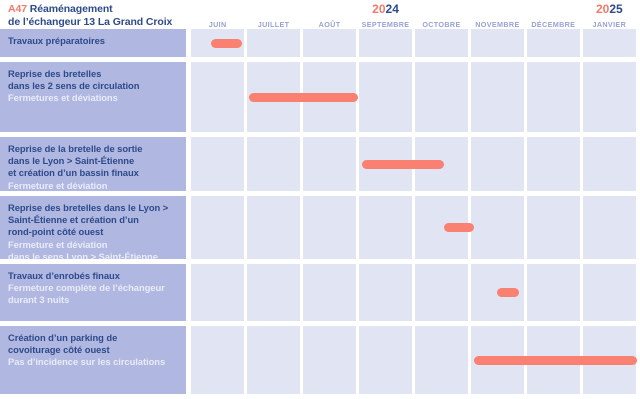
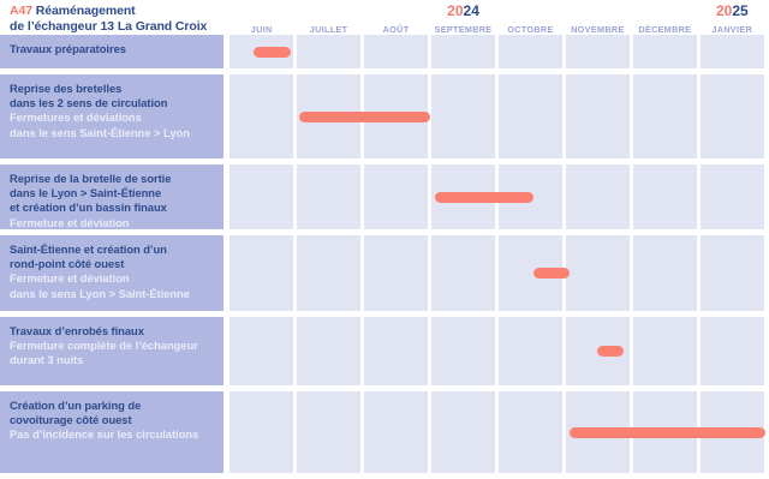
  A47 Réaménagement
  de l’échangeur 13 La Grand Croix
  2024
  2025
  JUIN
  JUILLET
  AOÛT
  SEPTEMBRE
  OCTOBRE
  NOVEMBRE
  DÉCEMBRE
  JANVIER
  Travaux préparatoires
  Reprise des bretelles
  dans les 2 sens de circulation
  Fermetures et déviations
+ dans le sens Saint-Étienne > Lyon
  Reprise de la bretelle de sortie
  dans le Lyon > Saint-Étienne
  et création d’un bassin finaux
  Fermeture et déviation
- Reprise des bretelles dans le Lyon >
  Saint-Étienne et création d’un
  rond-point côté ouest
  Fermeture et déviation
  dans le sens Lyon > Saint-Étienne
  Travaux d’enrobés finaux
  Fermeture complète de l’échangeur
  durant 3 nuits
  Création d’un parking de
  covoiturage côté ouest
  Pas d’incidence sur les circulations
